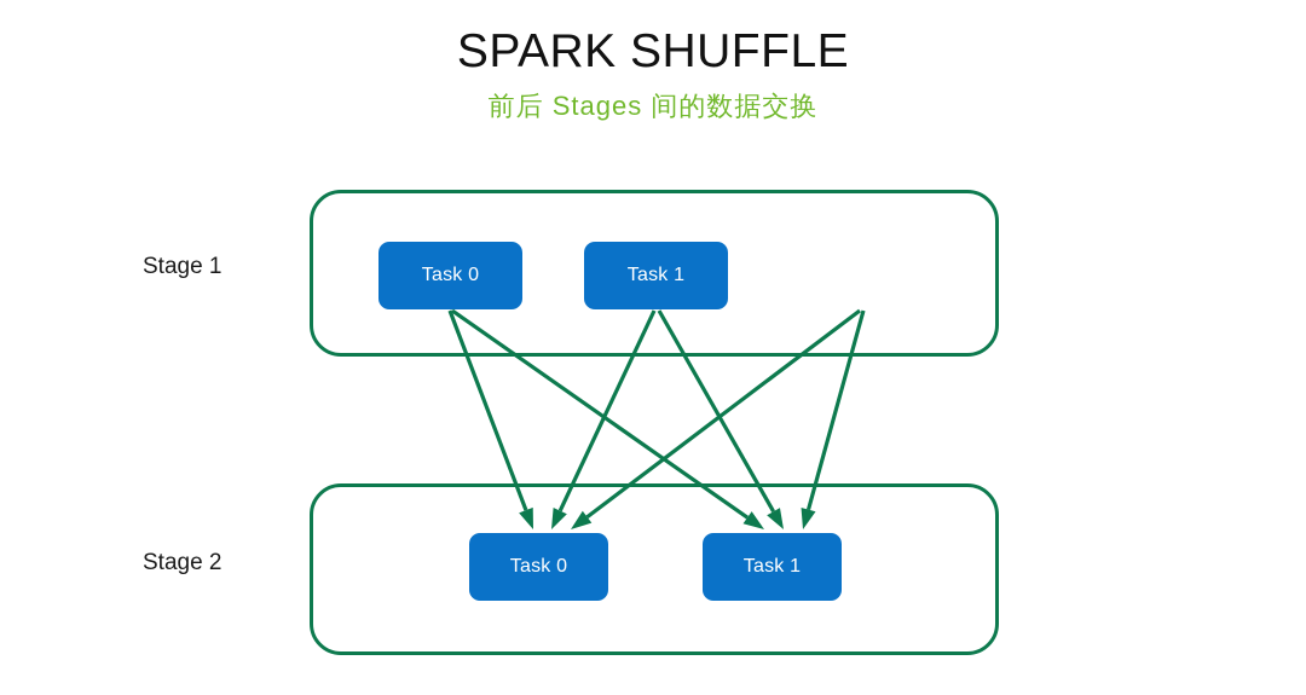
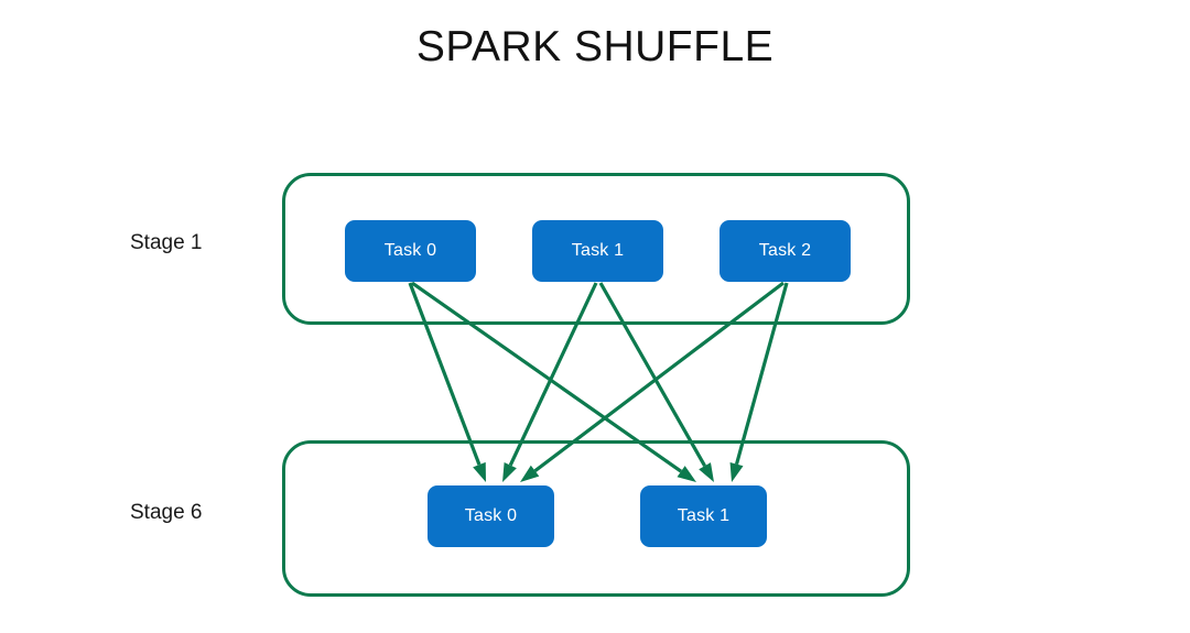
  SPARK SHUFFLE
- 前后 Stages 间的数据交换
  Stage 1
  Task 0
  Task 1
+ Task 2
- Stage 2
+ Stage 6
  Task 0
  Task 1
